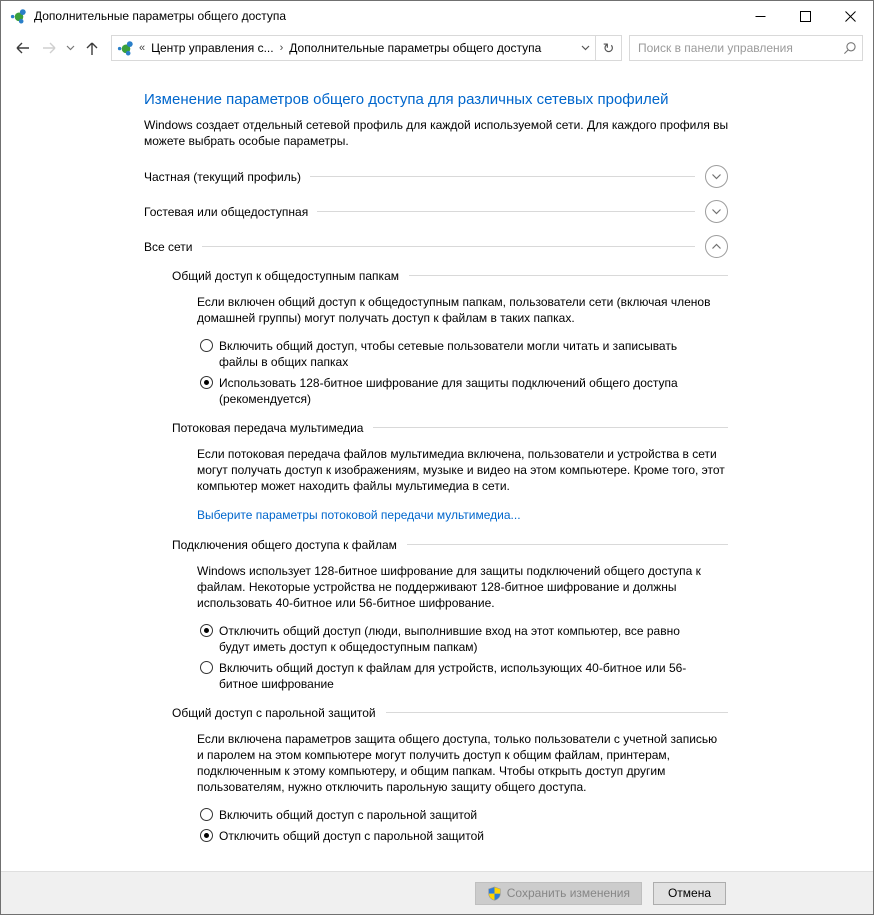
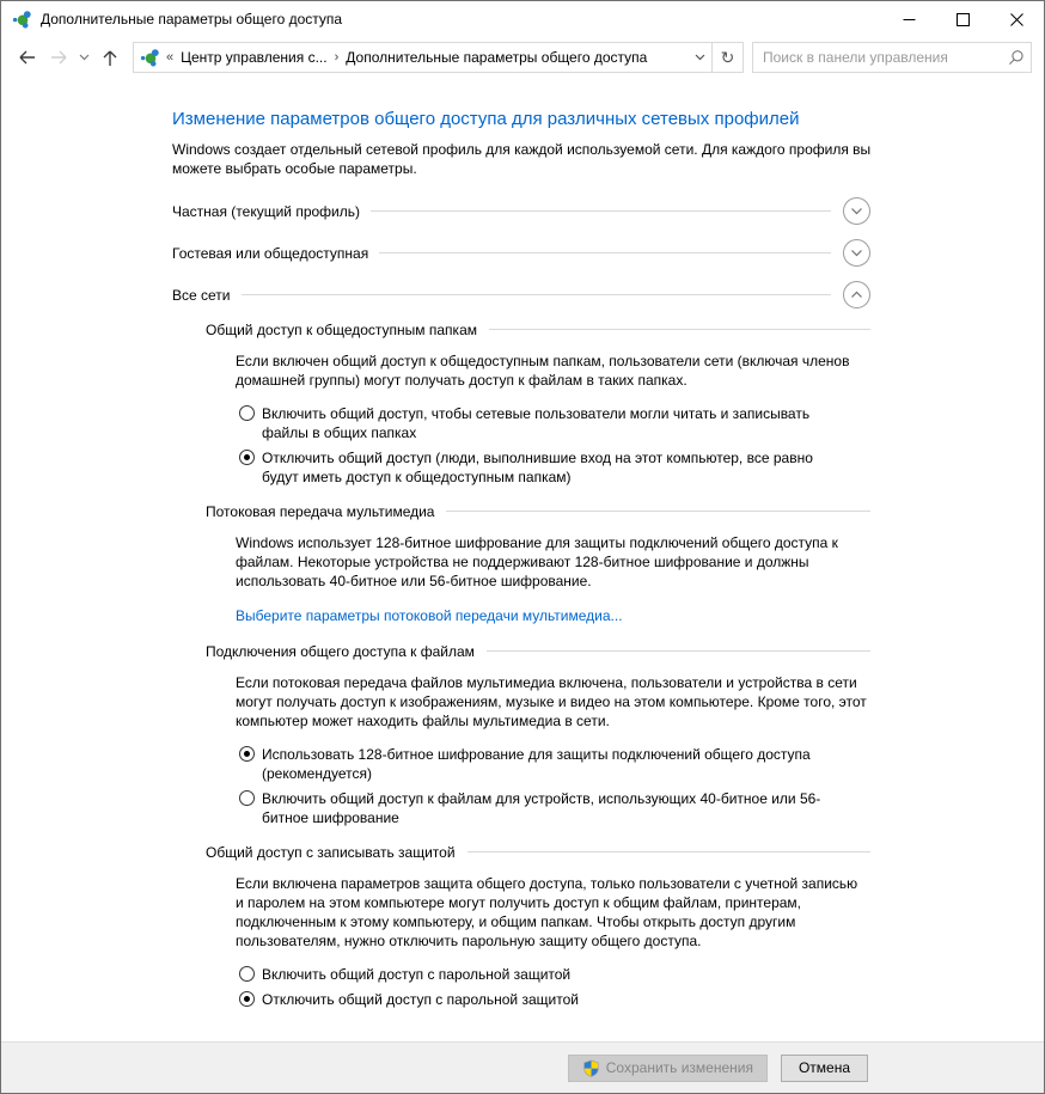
  Дополнительные параметры общего доступа
  «
  Центр управления с...
  ›
  Дополнительные параметры общего доступа
  ↻
  Поиск в панели управления
  Изменение параметров общего доступа для различных сетевых профилей
  Windows создает отдельный сетевой профиль для каждой используемой сети. Для каждого профиля вы можете выбрать особые параметры.
  Частная (текущий профиль)
  Гостевая или общедоступная
  Все сети
  Общий доступ к общедоступным папкам
  Если включен общий доступ к общедоступным папкам, пользователи сети (включая членов домашней группы) могут получать доступ к файлам в таких папках.
  Включить общий доступ, чтобы сетевые пользователи могли читать и записывать файлы в общих папках
- Использовать 128-битное шифрование для защиты подключений общего доступа (рекомендуется)
+ Отключить общий доступ (люди, выполнившие вход на этот компьютер, все равно будут иметь доступ к общедоступным папкам)
  Потоковая передача мультимедиа
- Если потоковая передача файлов мультимедиа включена, пользователи и устройства в сети могут получать доступ к изображениям, музыке и видео на этом компьютере. Кроме того, этот компьютер может находить файлы мультимедиа в сети.
+ Windows использует 128-битное шифрование для защиты подключений общего доступа к файлам. Некоторые устройства не поддерживают 128-битное шифрование и должны использовать 40-битное или 56-битное шифрование.
  Выберите параметры потоковой передачи мультимедиа...
  Подключения общего доступа к файлам
- Windows использует 128-битное шифрование для защиты подключений общего доступа к файлам. Некоторые устройства не поддерживают 128-битное шифрование и должны использовать 40-битное или 56-битное шифрование.
+ Если потоковая передача файлов мультимедиа включена, пользователи и устройства в сети могут получать доступ к изображениям, музыке и видео на этом компьютере. Кроме того, этот компьютер может находить файлы мультимедиа в сети.
- Отключить общий доступ (люди, выполнившие вход на этот компьютер, все равно будут иметь доступ к общедоступным папкам)
+ Использовать 128-битное шифрование для защиты подключений общего доступа (рекомендуется)
  Включить общий доступ к файлам для устройств, использующих 40-битное или 56-битное шифрование
- Общий доступ с парольной защитой
+ Общий доступ с записывать защитой
  Если включена параметров защита общего доступа, только пользователи с учетной записью и паролем на этом компьютере могут получить доступ к общим файлам, принтерам, подключенным к этому компьютеру, и общим папкам. Чтобы открыть доступ другим пользователям, нужно отключить парольную защиту общего доступа.
  Включить общий доступ с парольной защитой
  Отключить общий доступ с парольной защитой
  Сохранить изменения
  Отмена
